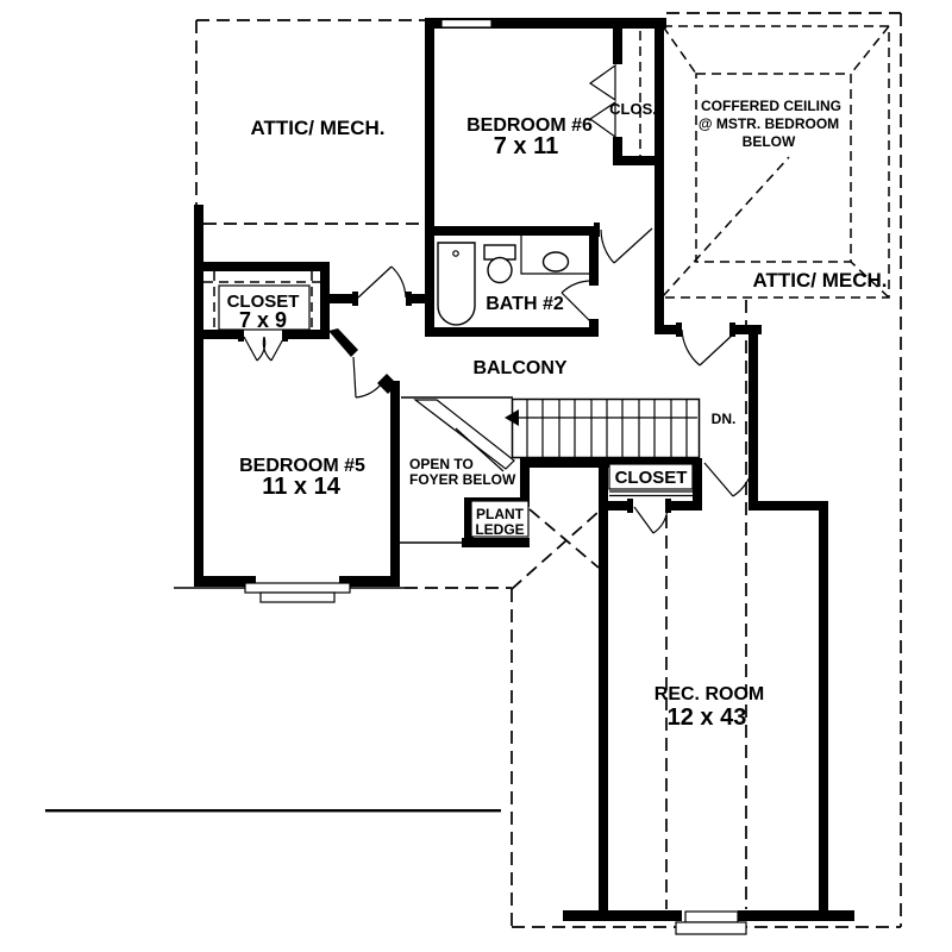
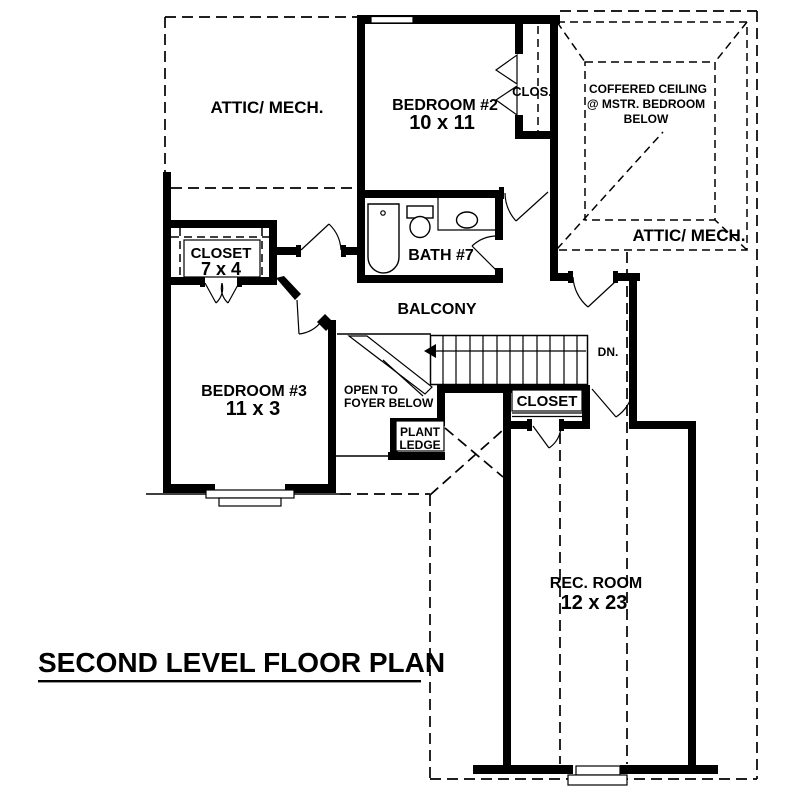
  ATTIC/ MECH.
- BEDROOM #6
+ BEDROOM #2
- 7 x 11
+ 10 x 11
  CLOS.
  COFFERED CEILING
  @ MSTR. BEDROOM
  BELOW
  ATTIC/ MECH.
  CLOSET
- 7 x 9
+ 7 x 4
- BATH #2
+ BATH #7
  BALCONY
- BEDROOM #5
+ BEDROOM #3
- 11 x 14
+ 11 x 3
  OPEN TO
  FOYER BELOW
  PLANT
  LEDGE
  DN.
  CLOSET
  REC. ROOM
- 12 x 43
+ 12 x 23
+ SECOND LEVEL FLOOR PLAN
